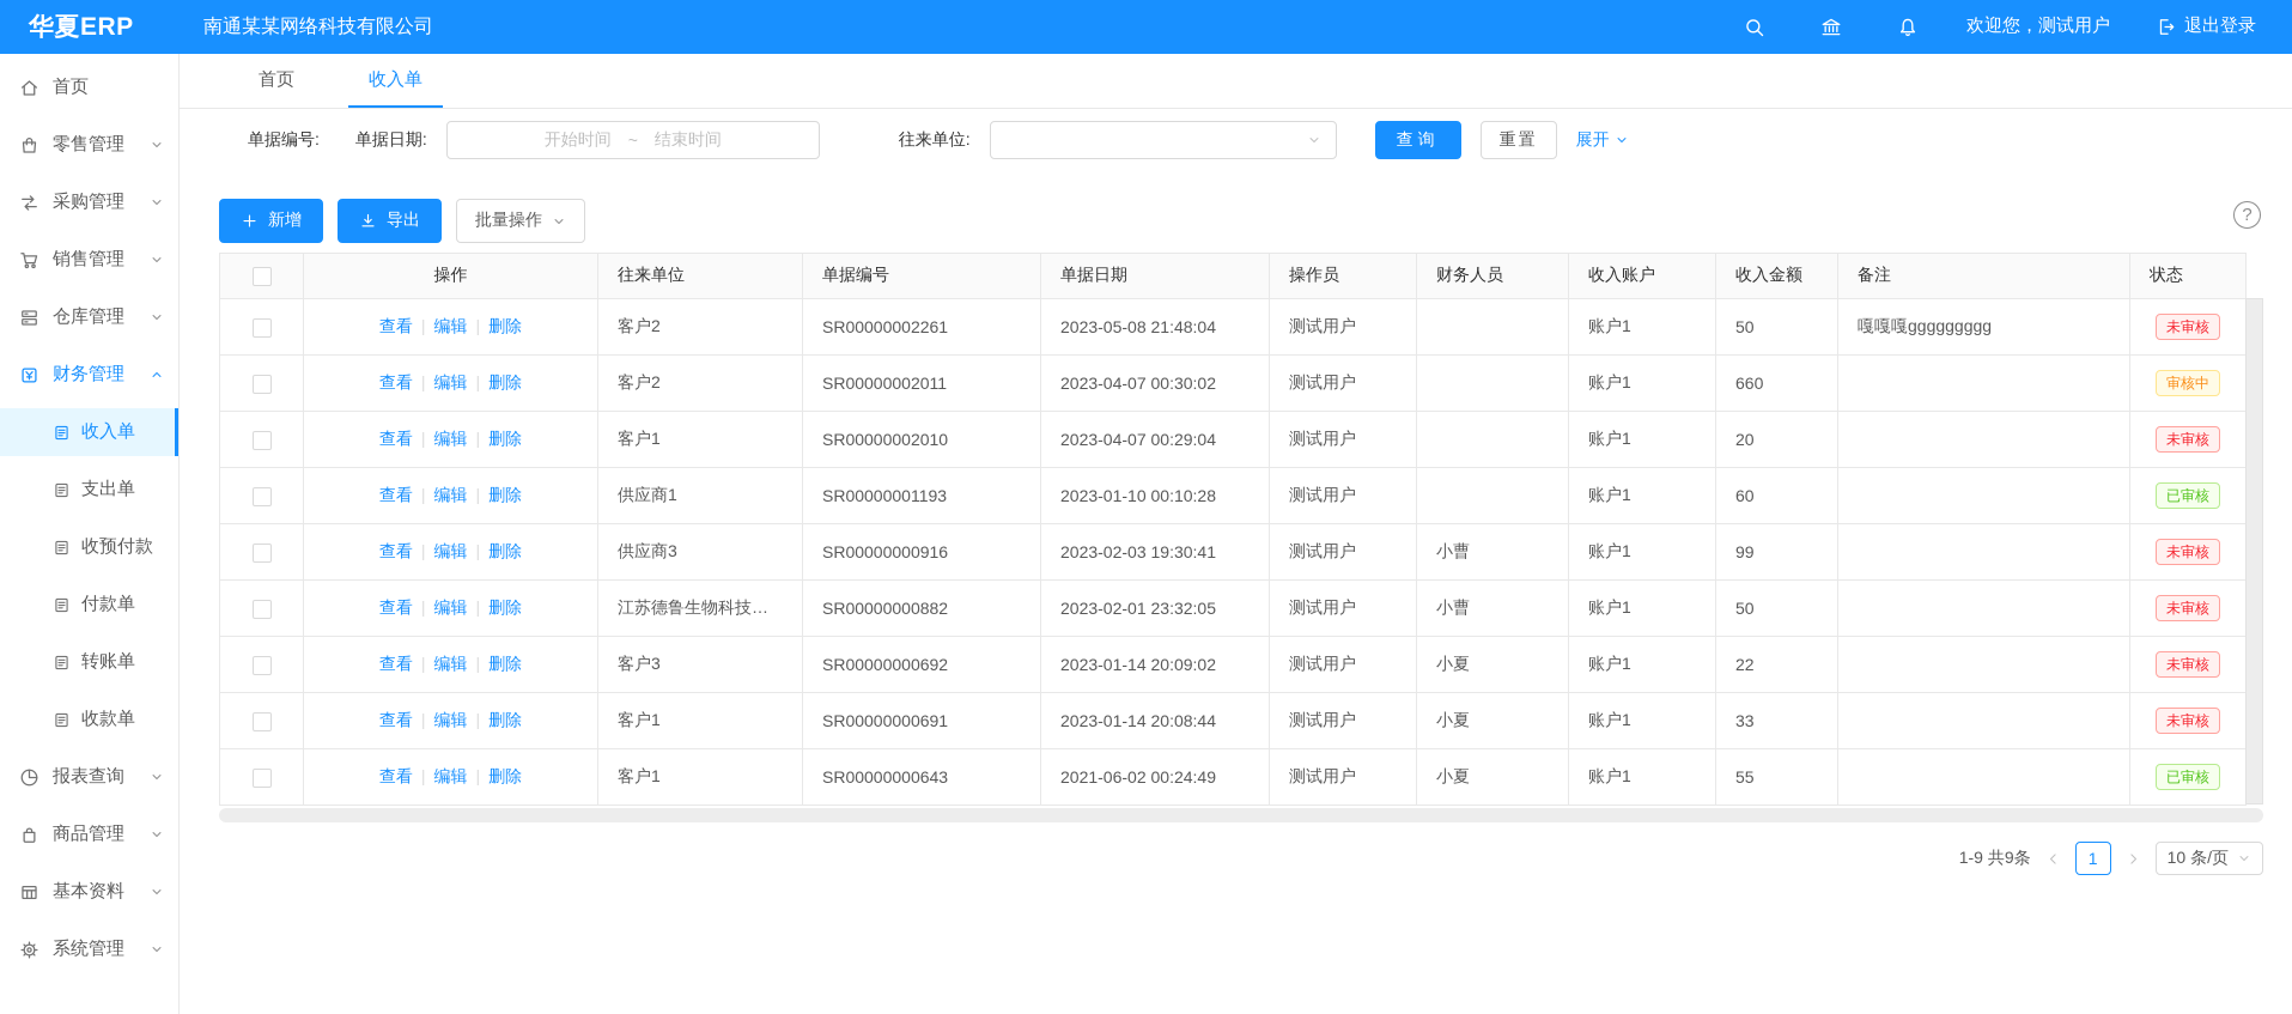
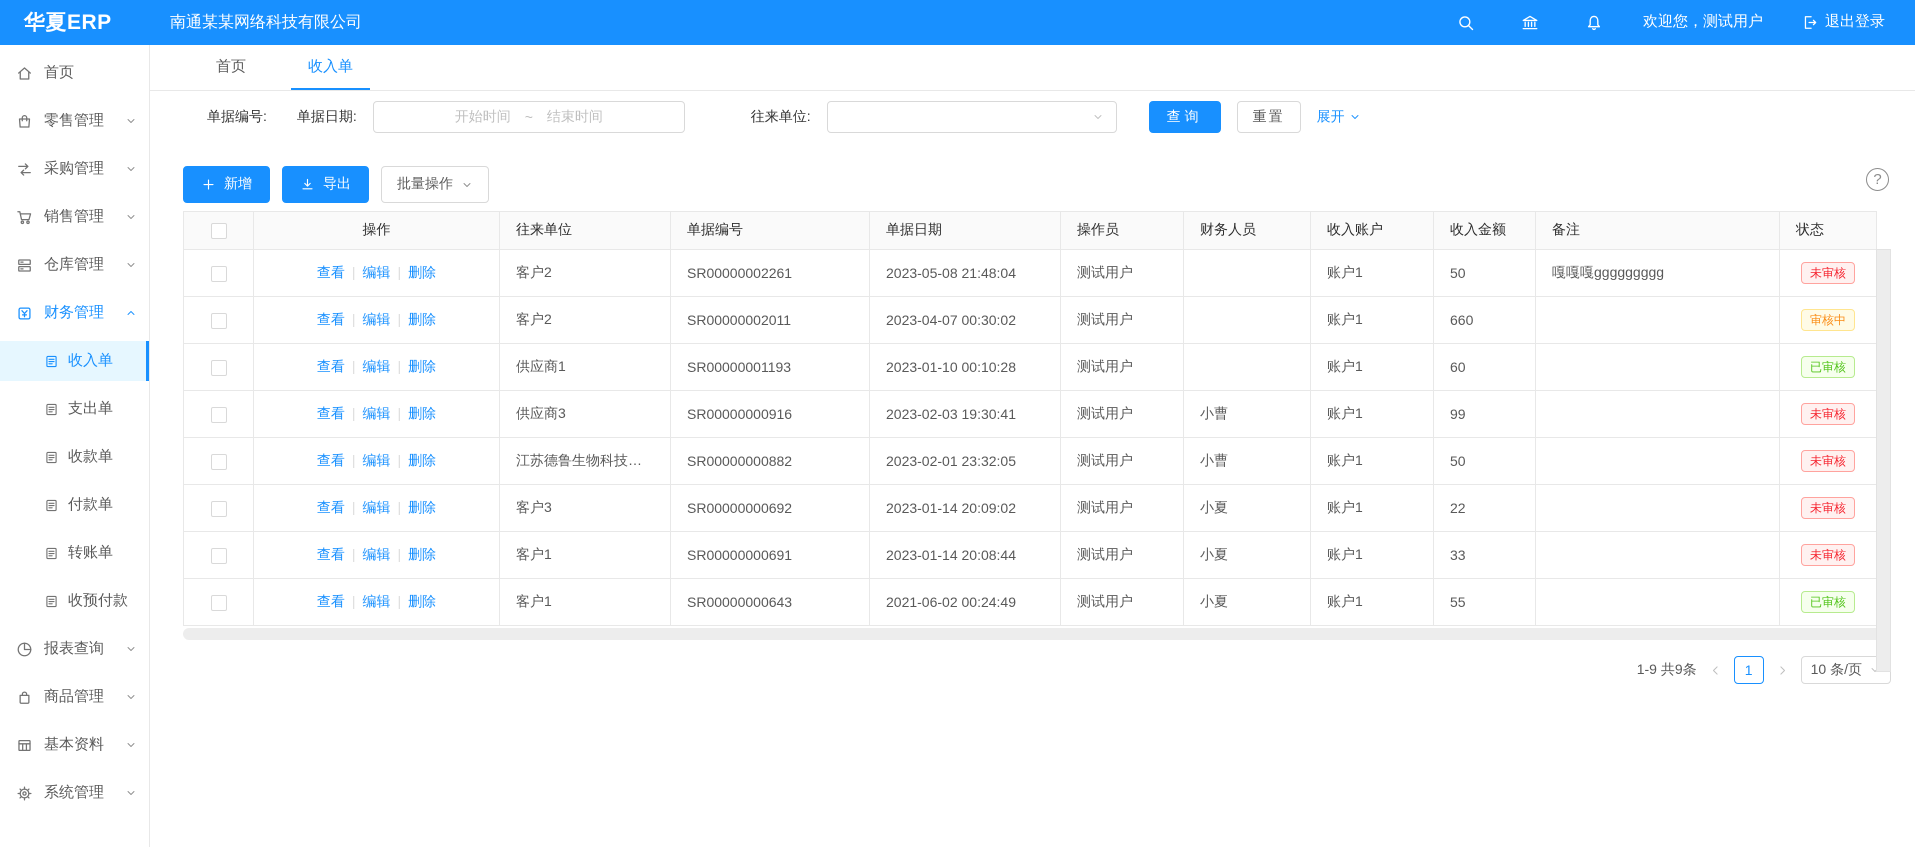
  华夏ERP
  南通某某网络科技有限公司
  欢迎您，测试用户
  退出登录
  首页
  零售管理
  采购管理
  销售管理
  仓库管理
  财务管理
  收入单
  支出单
- 收预付款
+ 收款单
  付款单
  转账单
- 收款单
+ 收预付款
  报表查询
  商品管理
  基本资料
  系统管理
  首页
  收入单
  单据编号:
  单据日期:
  开始时间
  ~
  结束时间
  往来单位:
  查询
  重置
  展开
  新增
  导出
  批量操作
  ?
  	操作	往来单位	单据编号	单据日期	操作员	财务人员	收入账户	收入金额	备注	状态
  	查看 | 编辑 | 删除	客户2	SR00000002261	2023-05-08 21:48:04	测试用户		账户1	50	嘎嘎嘎ggggggggg	未审核
  	查看 | 编辑 | 删除	客户2	SR00000002011	2023-04-07 00:30:02	测试用户		账户1	660		审核中
- 	查看 | 编辑 | 删除	客户1	SR00000002010	2023-04-07 00:29:04	测试用户		账户1	20		未审核
  	查看 | 编辑 | 删除	供应商1	SR00000001193	2023-01-10 00:10:28	测试用户		账户1	60		已审核
  	查看 | 编辑 | 删除	供应商3	SR00000000916	2023-02-03 19:30:41	测试用户	小曹	账户1	99		未审核
  	查看 | 编辑 | 删除	江苏德鲁生物科技有限...	SR00000000882	2023-02-01 23:32:05	测试用户	小曹	账户1	50		未审核
  	查看 | 编辑 | 删除	客户3	SR00000000692	2023-01-14 20:09:02	测试用户	小夏	账户1	22		未审核
  	查看 | 编辑 | 删除	客户1	SR00000000691	2023-01-14 20:08:44	测试用户	小夏	账户1	33		未审核
  	查看 | 编辑 | 删除	客户1	SR00000000643	2021-06-02 00:24:49	测试用户	小夏	账户1	55		已审核
  1-9 共9条
  1
  10 条/页
